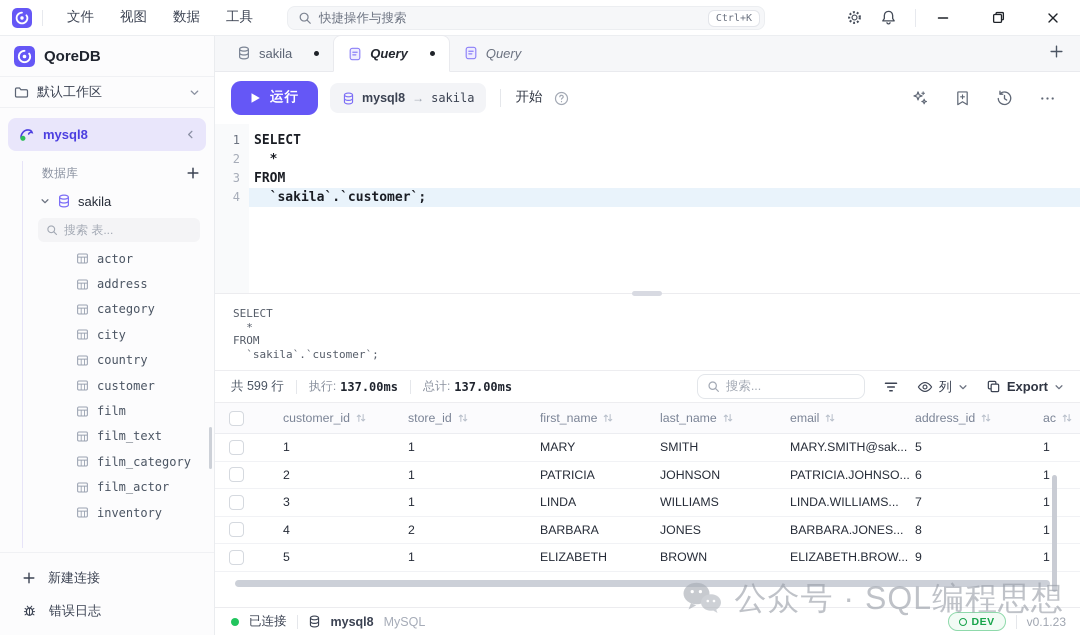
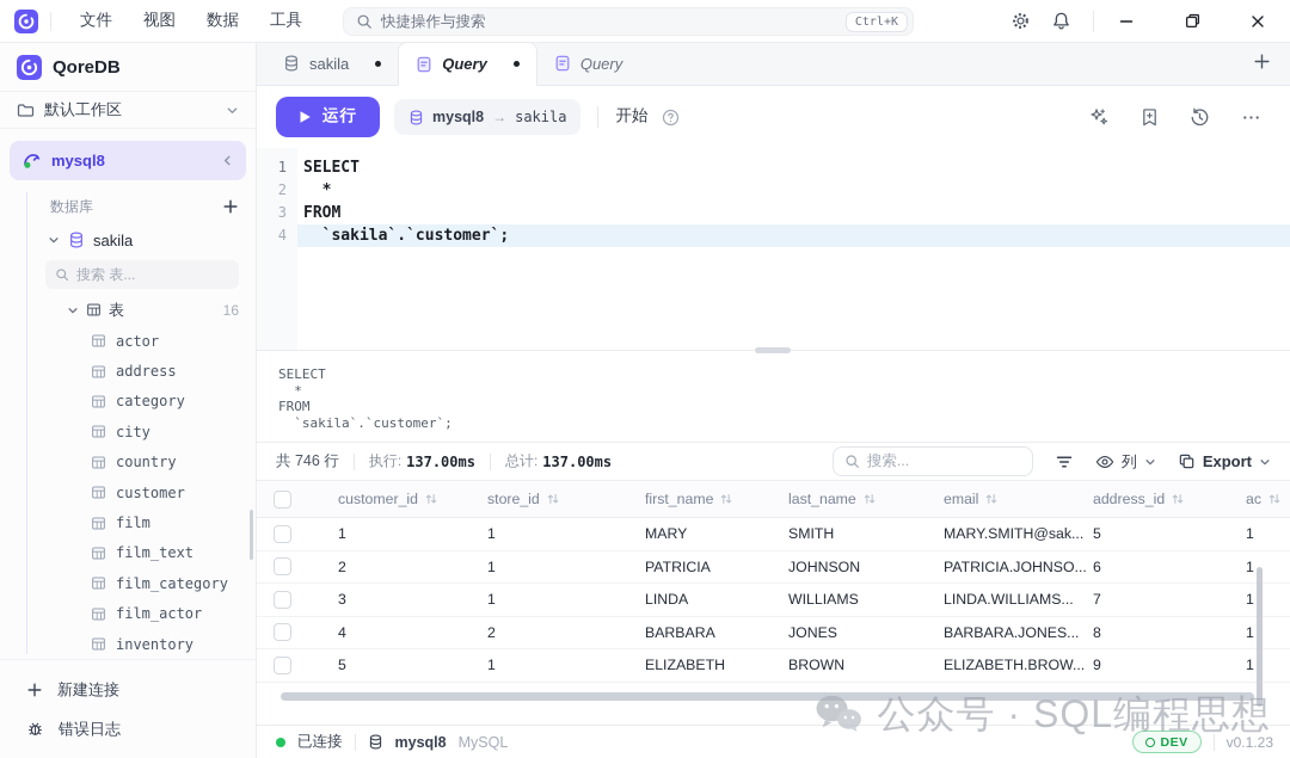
  文件
  视图
  数据
  工具
  快捷操作与搜索
  Ctrl+K
  QoreDB
  默认工作区
  mysql8
  数据库
  sakila
  搜索 表...
+ 表
+ 16
  actor
  address
  category
  city
  country
  customer
  film
  film_text
  film_category
  film_actor
  inventory
  新建连接
  错误日志
  sakila
  Query
  Query
  运行
  mysql8
  →
  sakila
  开始
  1
  SELECT
  2
  *
  3
  FROM
  4
  `sakila`.`customer`;
  SELECT
  *
  FROM
  `sakila`.`customer`;
- 共 599 行
+ 共 746 行
  执行:
  137.00ms
  总计:
  137.00ms
  搜索...
  列
  Export
  customer_id
  store_id
  first_name
  last_name
  email
  address_id
  ac
  1
  1
  MARY
  SMITH
  MARY.SMITH@sak...
  5
  1
  2
  1
  PATRICIA
  JOHNSON
  PATRICIA.JOHNSO...
  6
  1
  3
  1
  LINDA
  WILLIAMS
  LINDA.WILLIAMS...
  7
  1
  4
  2
  BARBARA
  JONES
  BARBARA.JONES...
  8
  1
  5
  1
  ELIZABETH
  BROWN
  ELIZABETH.BROW...
  9
  1
  已连接
  mysql8
  MySQL
  DEV
  v0.1.23
  公众号 · SQL编程思想
